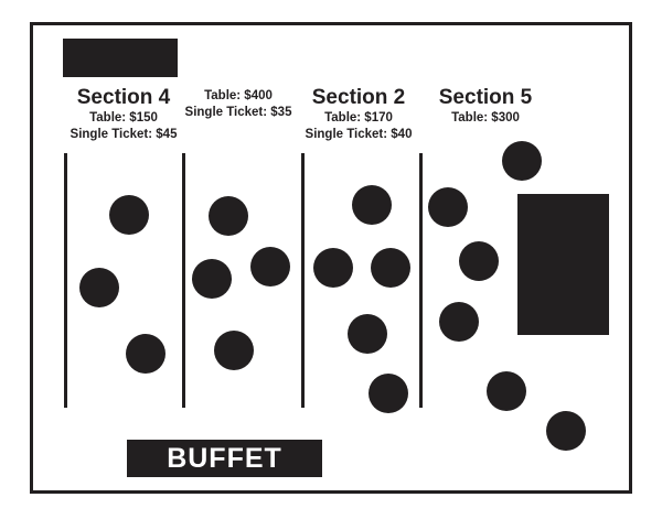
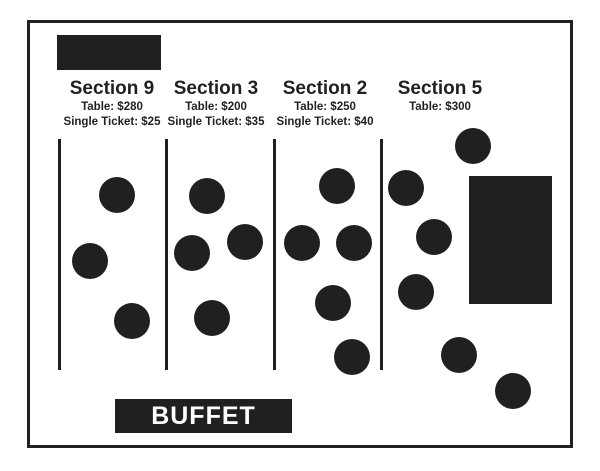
- Section 4
+ Section 9
- Table: $150
+ Table: $280
- Single Ticket: $45
+ Single Ticket: $25
+ Section 3
- Table: $400
+ Table: $200
  Single Ticket: $35
  Section 2
- Table: $170
+ Table: $250
  Single Ticket: $40
  Section 5
  Table: $300
  BUFFET
